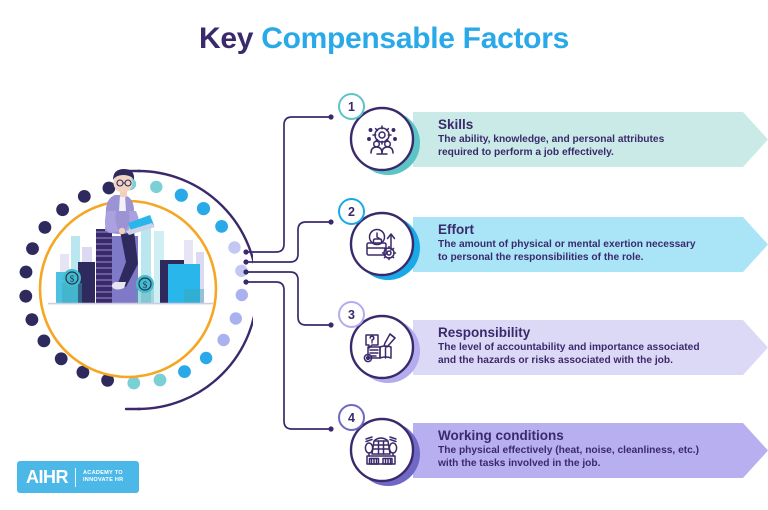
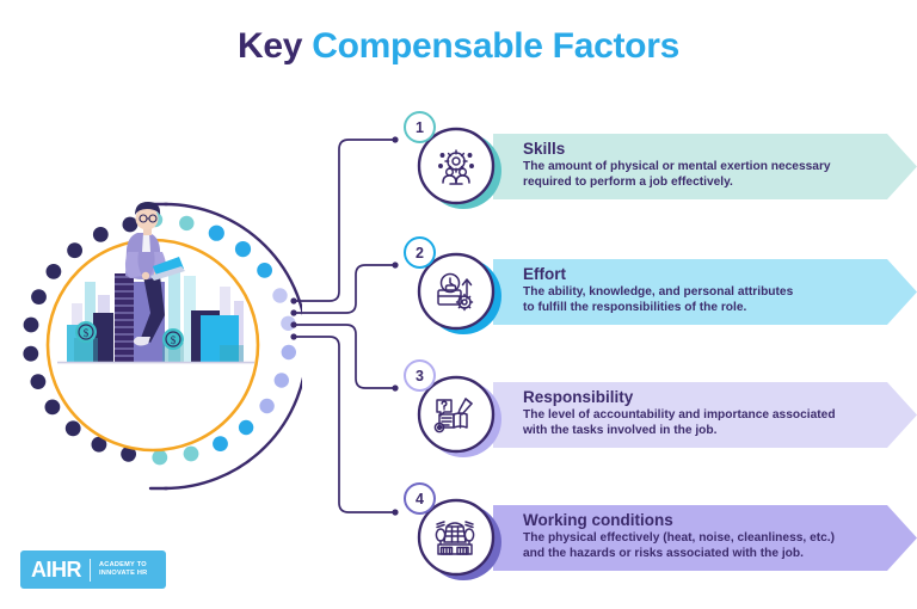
  Key Compensable Factors
  $
  $
  1
  Skills
- The ability, knowledge, and personal attributes
+ The amount of physical or mental exertion necessary
  required to perform a job effectively.
  2
  Effort
- The amount of physical or mental exertion necessary
+ The ability, knowledge, and personal attributes
- to personal the responsibilities of the role.
+ to fulfill the responsibilities of the role.
  3
  Responsibility
  The level of accountability and importance associated
- and the hazards or risks associated with the job.
+ with the tasks involved in the job.
  4
  Working conditions
  The physical effectively (heat, noise, cleanliness, etc.)
- with the tasks involved in the job.
+ and the hazards or risks associated with the job.
  AIHR
